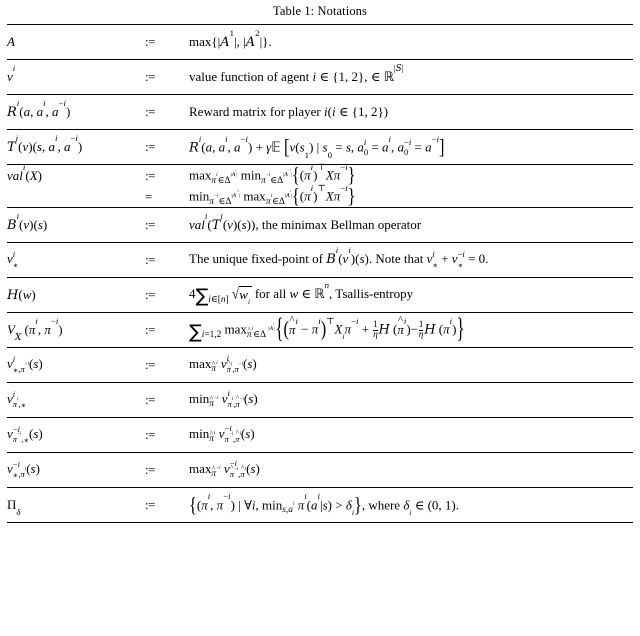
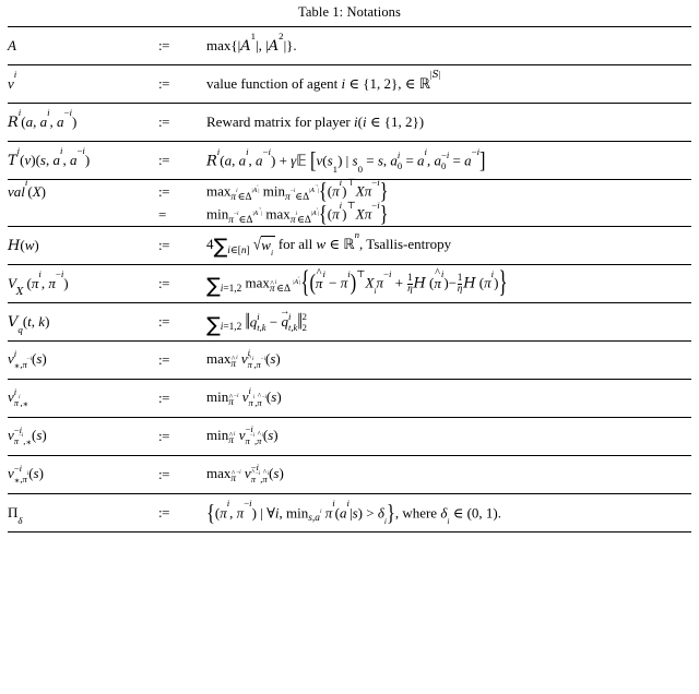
  Table 1: Notations
  A	:=	max{|A1|, |A2|}.
  vi	:=	value function of agent i ∈ {1, 2}, ∈ ℝ|S|
  Ri(a, ai, a−i)	:=	Reward matrix for player i(i ∈ {1, 2})
  Ti(v)(s, ai, a−i)	:=	Ri(a, ai, a−i) + γ𝔼 [v(s1) | s0 = s, ai0 = ai, a−i0 = a−i]
  vali(X)	:=	maxπ ∈Δ minπ ∈Δ{(πi)⊤Xπ−i}
- Bi(v)(s)	:=	vali(Ti(v)(s)), the minimax Bellman operator
- vi∗	:=	The unique fixed-point of Bi(vi)(s). Note that vi∗ + v−i∗ = 0.
  H(w)	:=	4∑i∈[n] √wi for all w ∈ ℝn, Tsallis-entropy
  VX (πi, π−i)	:=	∑i=1,2 max^π ∈Δ{(^πi − πi)⊤Xiπ−i + 1ηH (^πi)−1ηH (πi)}
+ Vq(t, k)	:=	∑i=1,2 ‖qit,k − →qit,k‖22
  vi∗,π(s)	:=	max^π viπ ,π(s)
  viπ ,∗	:=	min^π viπ ,π(s)
  v−iπ ,∗(s)	:=	min^π v−iπ ,π(s)
  v−i∗,π(s)	:=	max^π v−iπ ,π(s)
  Πδ	:=	{(πi, π−i) | ∀i, mins,a πi(ai|s) > δi}, where δi ∈ (0, 1).
